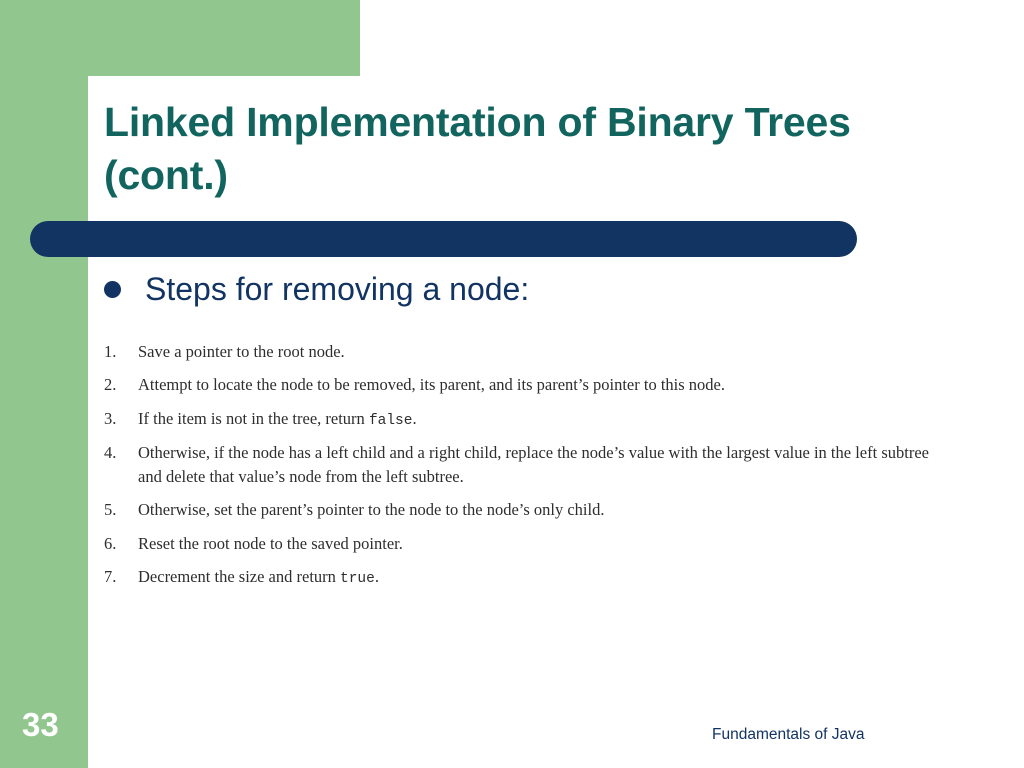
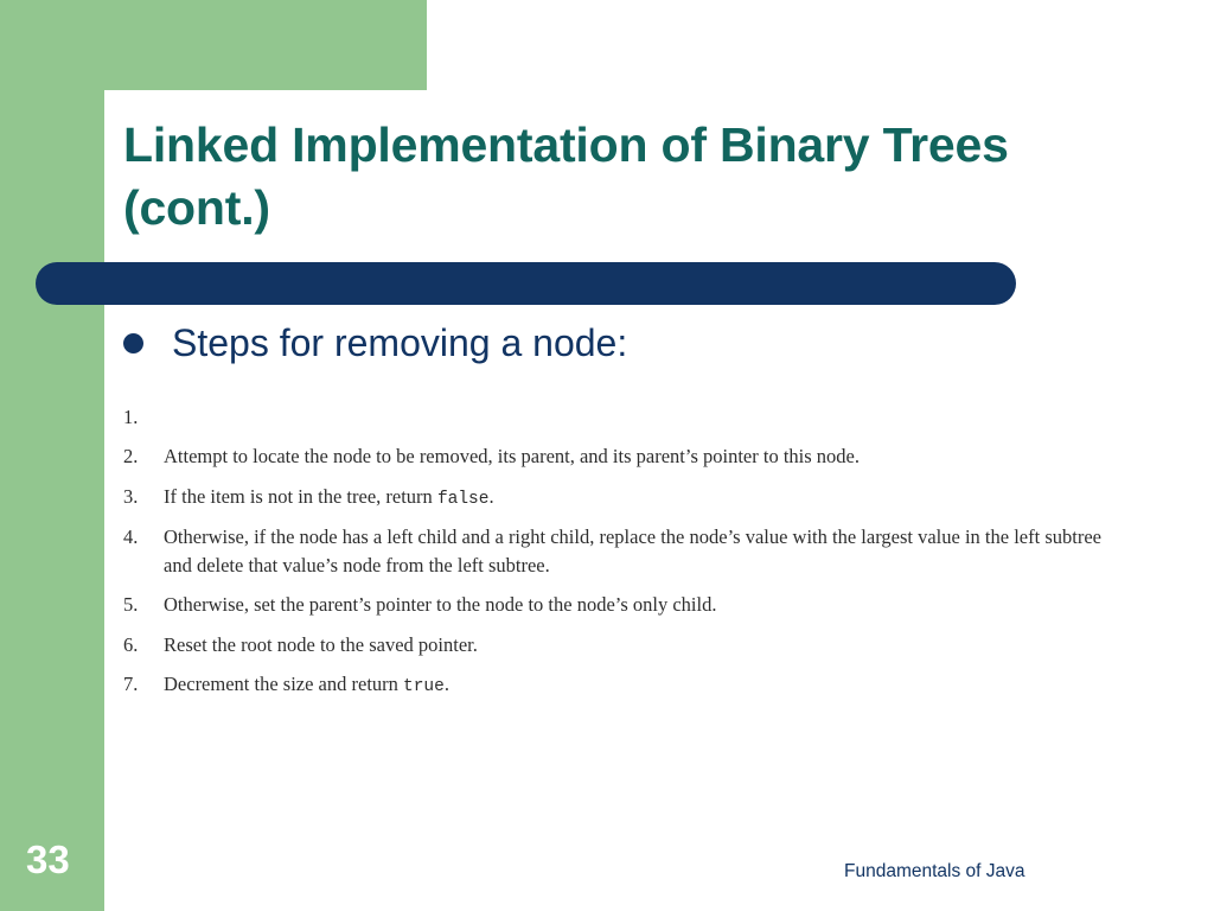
  Linked Implementation of Binary Trees (cont.)
  Steps for removing a node:
  1.
- Save a pointer to the root node.
  2.
  Attempt to locate the node to be removed, its parent, and its parent’s pointer to this node.
  3.
  If the item is not in the tree, return false.
  4.
  Otherwise, if the node has a left child and a right child, replace the node’s value with the largest value in the left subtree and delete that value’s node from the left subtree.
  5.
  Otherwise, set the parent’s pointer to the node to the node’s only child.
  6.
  Reset the root node to the saved pointer.
  7.
  Decrement the size and return true.
  33
  Fundamentals of Java
